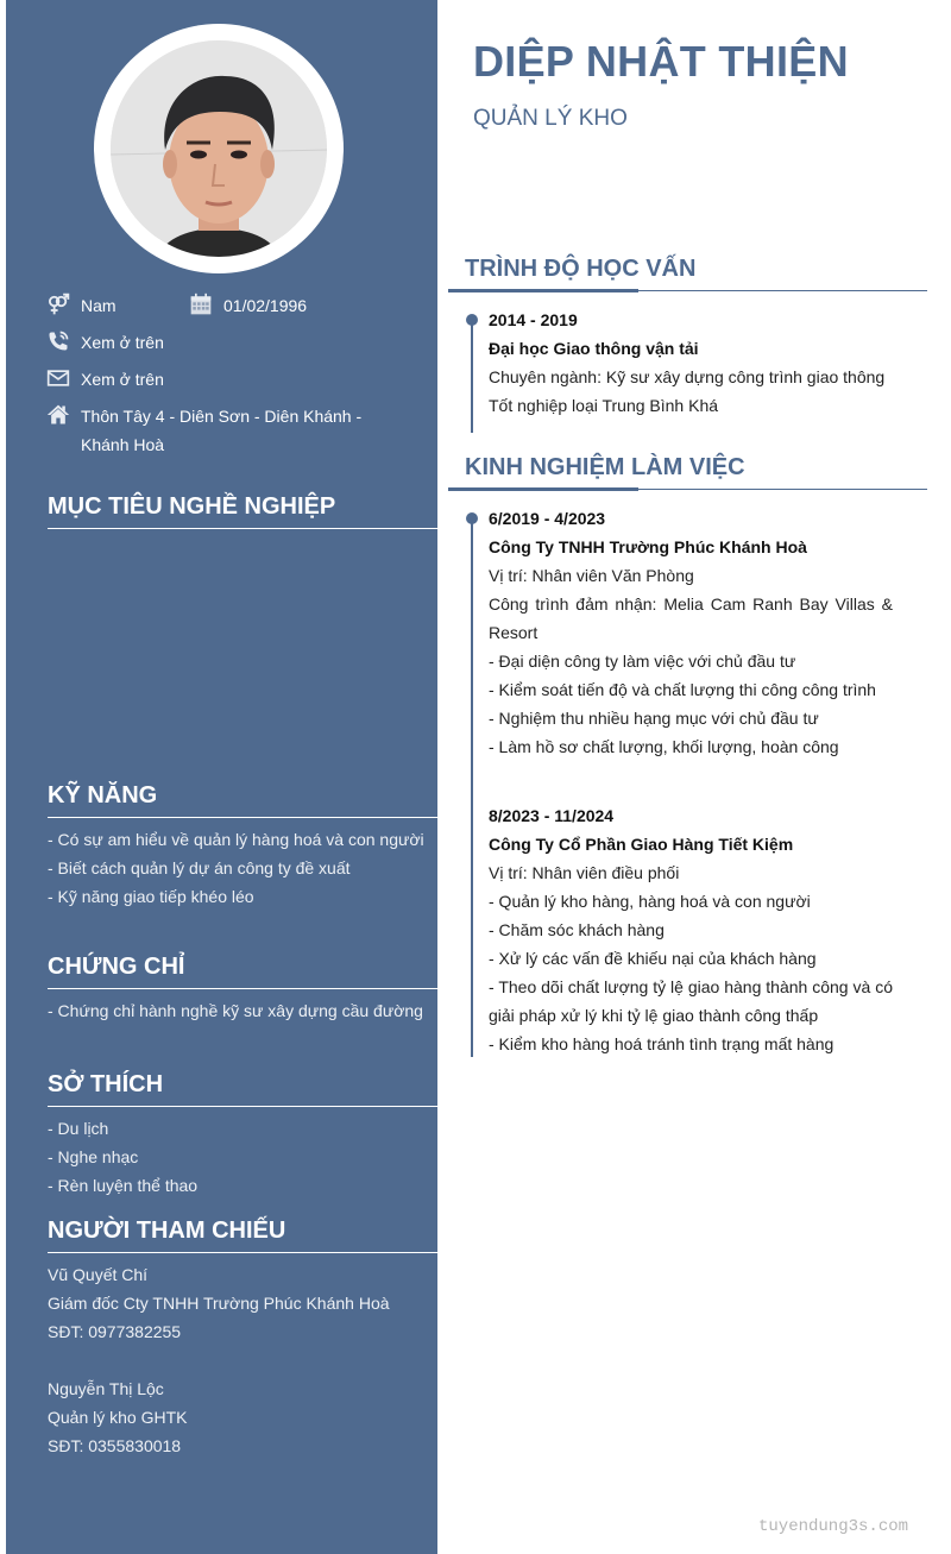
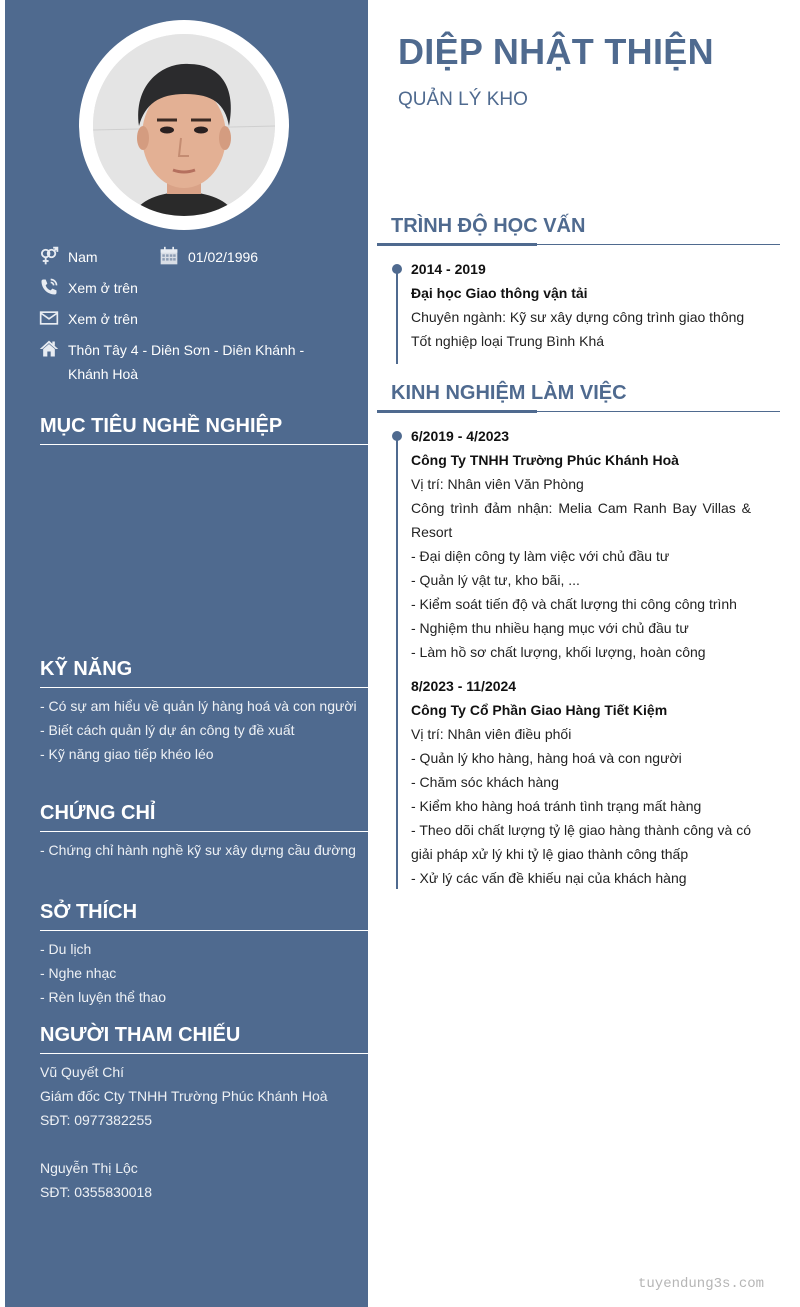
  Nam
  01/02/1996
  Xem ở trên
  Xem ở trên
  Thôn Tây 4 - Diên Sơn - Diên Khánh - Khánh Hoà
  MỤC TIÊU NGHỀ NGHIỆP
  KỸ NĂNG
  - Có sự am hiểu về quản lý hàng hoá và con người
  - Biết cách quản lý dự án công ty đề xuất
  - Kỹ năng giao tiếp khéo léo
  CHỨNG CHỈ
  - Chứng chỉ hành nghề kỹ sư xây dựng cầu đường
  SỞ THÍCH
  - Du lịch
  - Nghe nhạc
  - Rèn luyện thể thao
  NGƯỜI THAM CHIẾU
  Vũ Quyết Chí
  Giám đốc Cty TNHH Trường Phúc Khánh Hoà
  SĐT: 0977382255
  Nguyễn Thị Lộc
- Quản lý kho GHTK
  SĐT: 0355830018
  DIỆP NHẬT THIỆN
  QUẢN LÝ KHO
  TRÌNH ĐỘ HỌC VẤN
  2014 - 2019
  Đại học Giao thông vận tải
  Chuyên ngành: Kỹ sư xây dựng công trình giao thông
  Tốt nghiệp loại Trung Bình Khá
  KINH NGHIỆM LÀM VIỆC
  6/2019 - 4/2023
  Công Ty TNHH Trường Phúc Khánh Hoà
  Vị trí: Nhân viên Văn Phòng
  Công trình đảm nhận: Melia Cam Ranh Bay Villas & Resort
  - Đại diện công ty làm việc với chủ đầu tư
+ - Quản lý vật tư, kho bãi, ...
  - Kiểm soát tiến độ và chất lượng thi công công trình
  - Nghiệm thu nhiều hạng mục với chủ đầu tư
  - Làm hồ sơ chất lượng, khối lượng, hoàn công
  8/2023 - 11/2024
  Công Ty Cổ Phần Giao Hàng Tiết Kiệm
  Vị trí: Nhân viên điều phối
  - Quản lý kho hàng, hàng hoá và con người
  - Chăm sóc khách hàng
- - Xử lý các vấn đề khiếu nại của khách hàng
+ - Kiểm kho hàng hoá tránh tình trạng mất hàng
  - Theo dõi chất lượng tỷ lệ giao hàng thành công và có giải pháp xử lý khi tỷ lệ giao thành công thấp
- - Kiểm kho hàng hoá tránh tình trạng mất hàng
+ - Xử lý các vấn đề khiếu nại của khách hàng
  tuyendung3s.com
